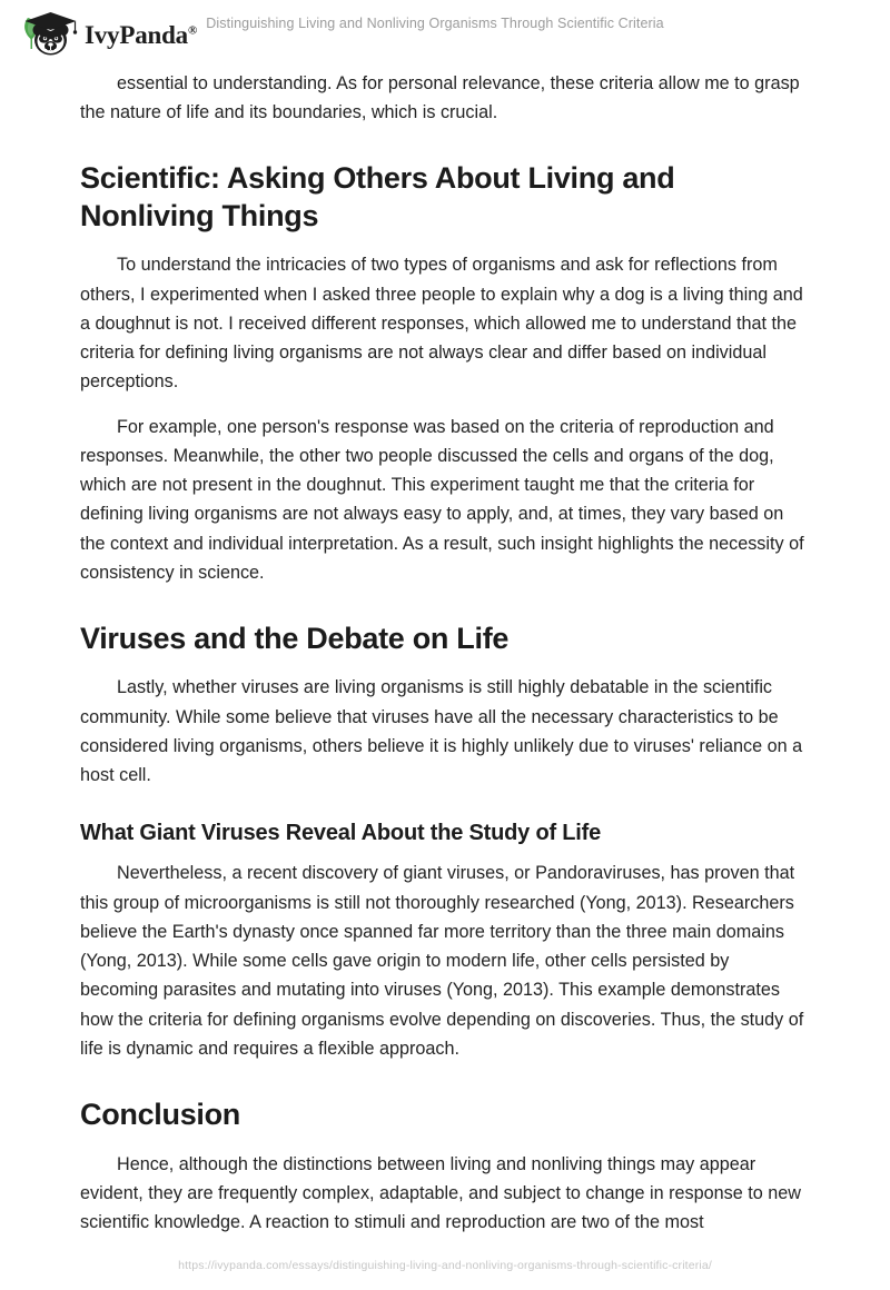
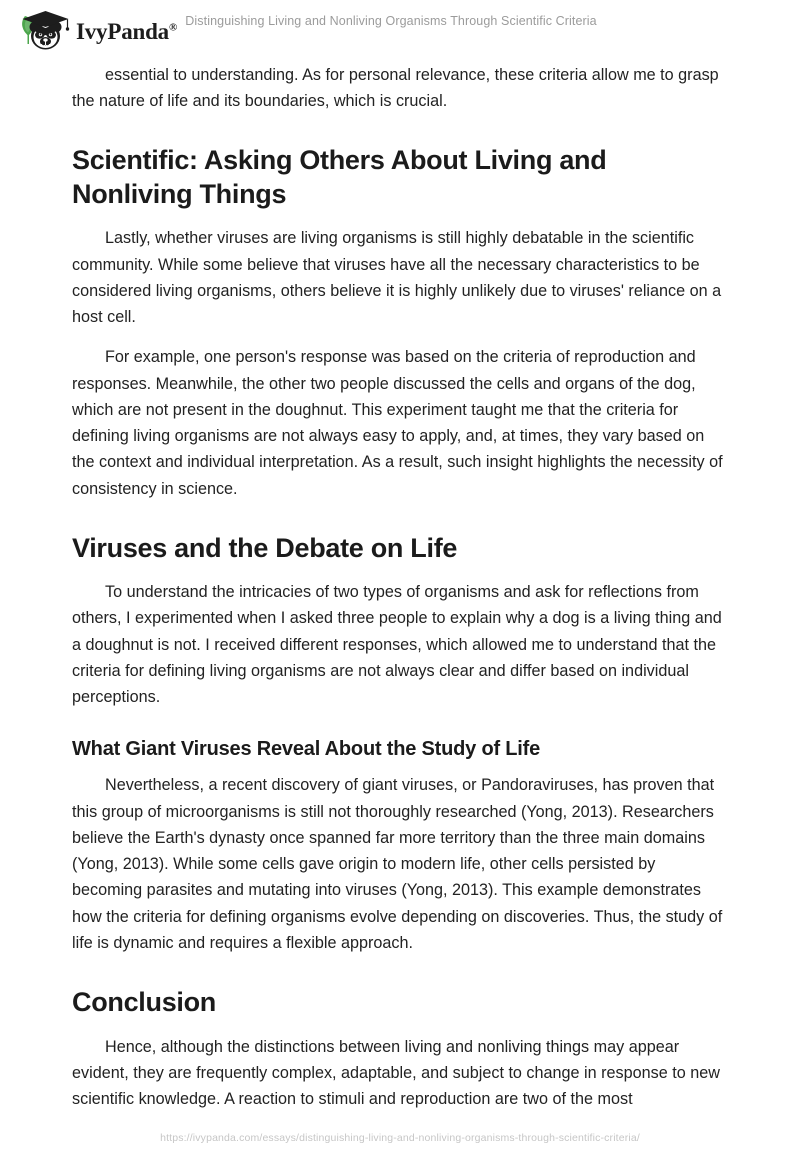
  IvyPanda®
  Distinguishing Living and Nonliving Organisms Through Scientific Criteria
  essential to understanding. As for personal relevance, these criteria allow me to grasp the nature of life and its boundaries, which is crucial.
  Scientific: Asking Others About Living and Nonliving Things
- To understand the intricacies of two types of organisms and ask for reflections from others, I experimented when I asked three people to explain why a dog is a living thing and a doughnut is not. I received different responses, which allowed me to understand that the criteria for defining living organisms are not always clear and differ based on individual perceptions.
+ Lastly, whether viruses are living organisms is still highly debatable in the scientific community. While some believe that viruses have all the necessary characteristics to be considered living organisms, others believe it is highly unlikely due to viruses' reliance on a host cell.
  For example, one person's response was based on the criteria of reproduction and responses. Meanwhile, the other two people discussed the cells and organs of the dog, which are not present in the doughnut. This experiment taught me that the criteria for defining living organisms are not always easy to apply, and, at times, they vary based on the context and individual interpretation. As a result, such insight highlights the necessity of consistency in science.
  Viruses and the Debate on Life
- Lastly, whether viruses are living organisms is still highly debatable in the scientific community. While some believe that viruses have all the necessary characteristics to be considered living organisms, others believe it is highly unlikely due to viruses' reliance on a host cell.
+ To understand the intricacies of two types of organisms and ask for reflections from others, I experimented when I asked three people to explain why a dog is a living thing and a doughnut is not. I received different responses, which allowed me to understand that the criteria for defining living organisms are not always clear and differ based on individual perceptions.
  What Giant Viruses Reveal About the Study of Life
  Nevertheless, a recent discovery of giant viruses, or Pandoraviruses, has proven that this group of microorganisms is still not thoroughly researched (Yong, 2013). Researchers believe the Earth's dynasty once spanned far more territory than the three main domains (Yong, 2013). While some cells gave origin to modern life, other cells persisted by becoming parasites and mutating into viruses (Yong, 2013). This example demonstrates how the criteria for defining organisms evolve depending on discoveries. Thus, the study of life is dynamic and requires a flexible approach.
  Conclusion
  Hence, although the distinctions between living and nonliving things may appear evident, they are frequently complex, adaptable, and subject to change in response to new scientific knowledge. A reaction to stimuli and reproduction are two of the most
  https://ivypanda.com/essays/distinguishing-living-and-nonliving-organisms-through-scientific-criteria/
